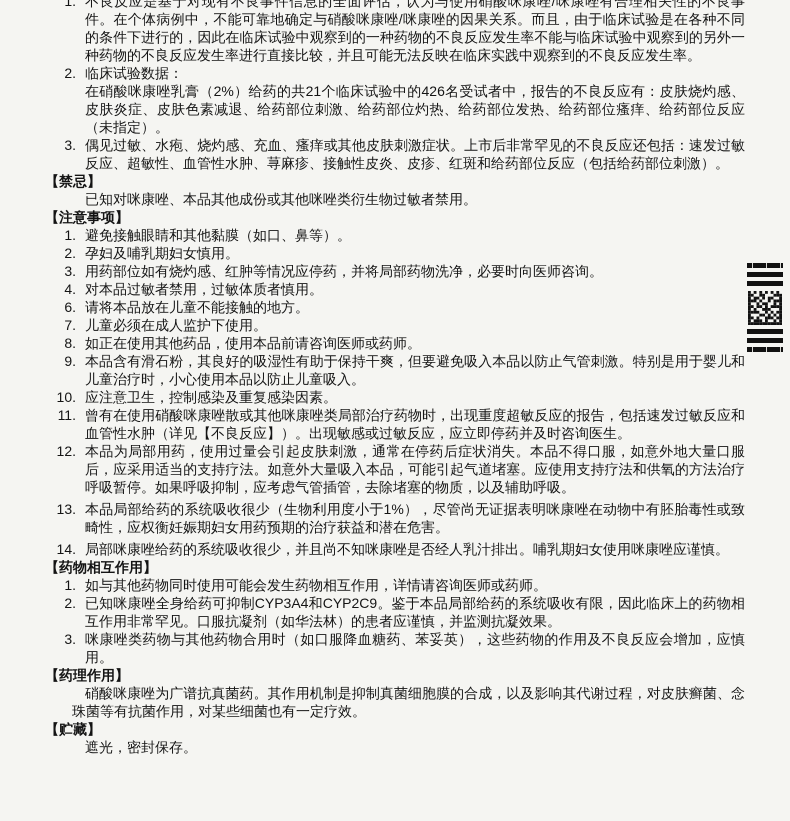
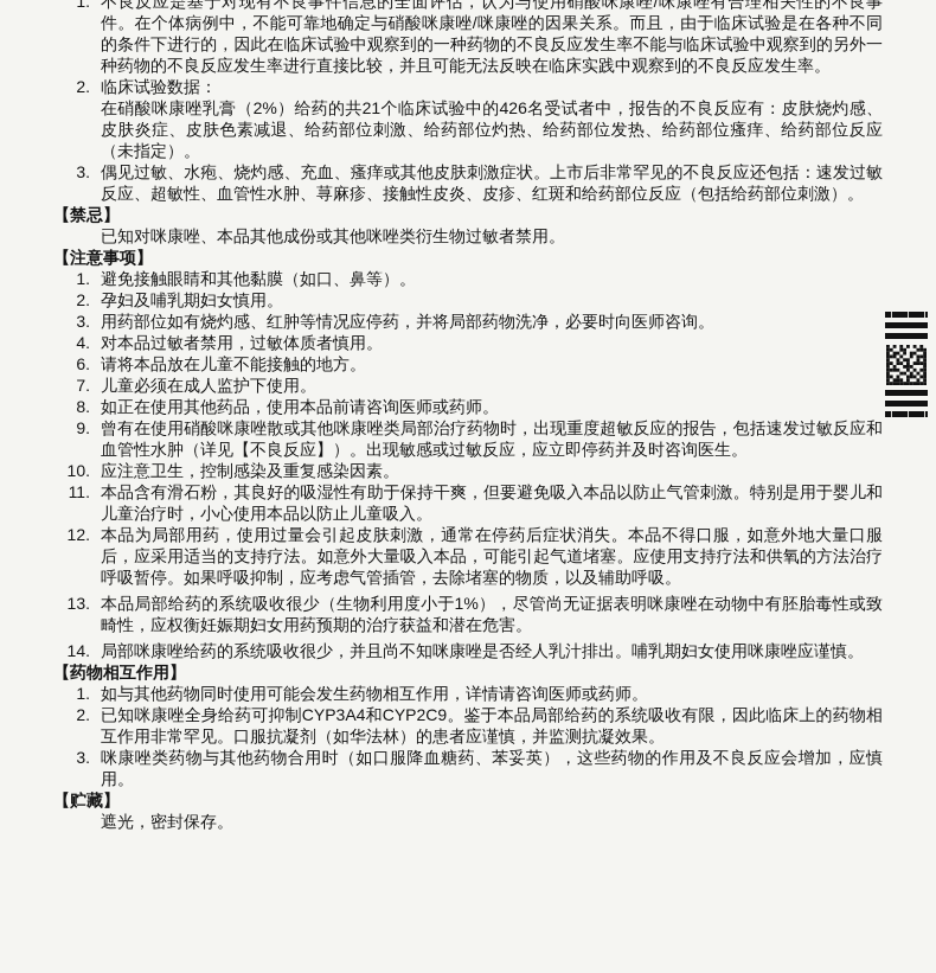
  1.
  不良反应是基于对现有不良事件信息的全面评估，认为与使用硝酸咪康唑/咪康唑有合理相关性的不良事件。在个体病例中，不能可靠地确定与硝酸咪康唑/咪康唑的因果关系。而且，由于临床试验是在各种不同的条件下进行的，因此在临床试验中观察到的一种药物的不良反应发生率不能与临床试验中观察到的另外一种药物的不良反应发生率进行直接比较，并且可能无法反映在临床实践中观察到的不良反应发生率。
  2.
  临床试验数据：
  在硝酸咪康唑乳膏（2%）给药的共21个临床试验中的426名受试者中，报告的不良反应有：皮肤烧灼感、皮肤炎症、皮肤色素减退、给药部位刺激、给药部位灼热、给药部位发热、给药部位瘙痒、给药部位反应（未指定）。
  3.
  偶见过敏、水疱、烧灼感、充血、瘙痒或其他皮肤刺激症状。上市后非常罕见的不良反应还包括：速发过敏反应、超敏性、血管性水肿、荨麻疹、接触性皮炎、皮疹、红斑和给药部位反应（包括给药部位刺激）。
  【禁忌】
  已知对咪康唑、本品其他成份或其他咪唑类衍生物过敏者禁用。
  【注意事项】
  1.
  避免接触眼睛和其他黏膜（如口、鼻等）。
  2.
  孕妇及哺乳期妇女慎用。
  3.
  用药部位如有烧灼感、红肿等情况应停药，并将局部药物洗净，必要时向医师咨询。
  4.
  对本品过敏者禁用，过敏体质者慎用。
  6.
  请将本品放在儿童不能接触的地方。
  7.
  儿童必须在成人监护下使用。
  8.
  如正在使用其他药品，使用本品前请咨询医师或药师。
  9.
- 本品含有滑石粉，其良好的吸湿性有助于保持干爽，但要避免吸入本品以防止气管刺激。特别是用于婴儿和儿童治疗时，小心使用本品以防止儿童吸入。
+ 曾有在使用硝酸咪康唑散或其他咪康唑类局部治疗药物时，出现重度超敏反应的报告，包括速发过敏反应和血管性水肿（详见【不良反应】）。出现敏感或过敏反应，应立即停药并及时咨询医生。
  10.
  应注意卫生，控制感染及重复感染因素。
  11.
- 曾有在使用硝酸咪康唑散或其他咪康唑类局部治疗药物时，出现重度超敏反应的报告，包括速发过敏反应和血管性水肿（详见【不良反应】）。出现敏感或过敏反应，应立即停药并及时咨询医生。
+ 本品含有滑石粉，其良好的吸湿性有助于保持干爽，但要避免吸入本品以防止气管刺激。特别是用于婴儿和儿童治疗时，小心使用本品以防止儿童吸入。
  12.
  本品为局部用药，使用过量会引起皮肤刺激，通常在停药后症状消失。本品不得口服，如意外地大量口服后，应采用适当的支持疗法。如意外大量吸入本品，可能引起气道堵塞。应使用支持疗法和供氧的方法治疗呼吸暂停。如果呼吸抑制，应考虑气管插管，去除堵塞的物质，以及辅助呼吸。
  13.
  本品局部给药的系统吸收很少（生物利用度小于1%），尽管尚无证据表明咪康唑在动物中有胚胎毒性或致畸性，应权衡妊娠期妇女用药预期的治疗获益和潜在危害。
  14.
  局部咪康唑给药的系统吸收很少，并且尚不知咪康唑是否经人乳汁排出。哺乳期妇女使用咪康唑应谨慎。
  【药物相互作用】
  1.
  如与其他药物同时使用可能会发生药物相互作用，详情请咨询医师或药师。
  2.
  已知咪康唑全身给药可抑制CYP3A4和CYP2C9。鉴于本品局部给药的系统吸收有限，因此临床上的药物相互作用非常罕见。口服抗凝剂（如华法林）的患者应谨慎，并监测抗凝效果。
  3.
  咪康唑类药物与其他药物合用时（如口服降血糖药、苯妥英），这些药物的作用及不良反应会增加，应慎用。
- 【药理作用】
- 硝酸咪康唑为广谱抗真菌药。其作用机制是抑制真菌细胞膜的合成，以及影响其代谢过程，对皮肤癣菌、念珠菌等有抗菌作用，对某些细菌也有一定疗效。
  【贮藏】
  遮光，密封保存。
